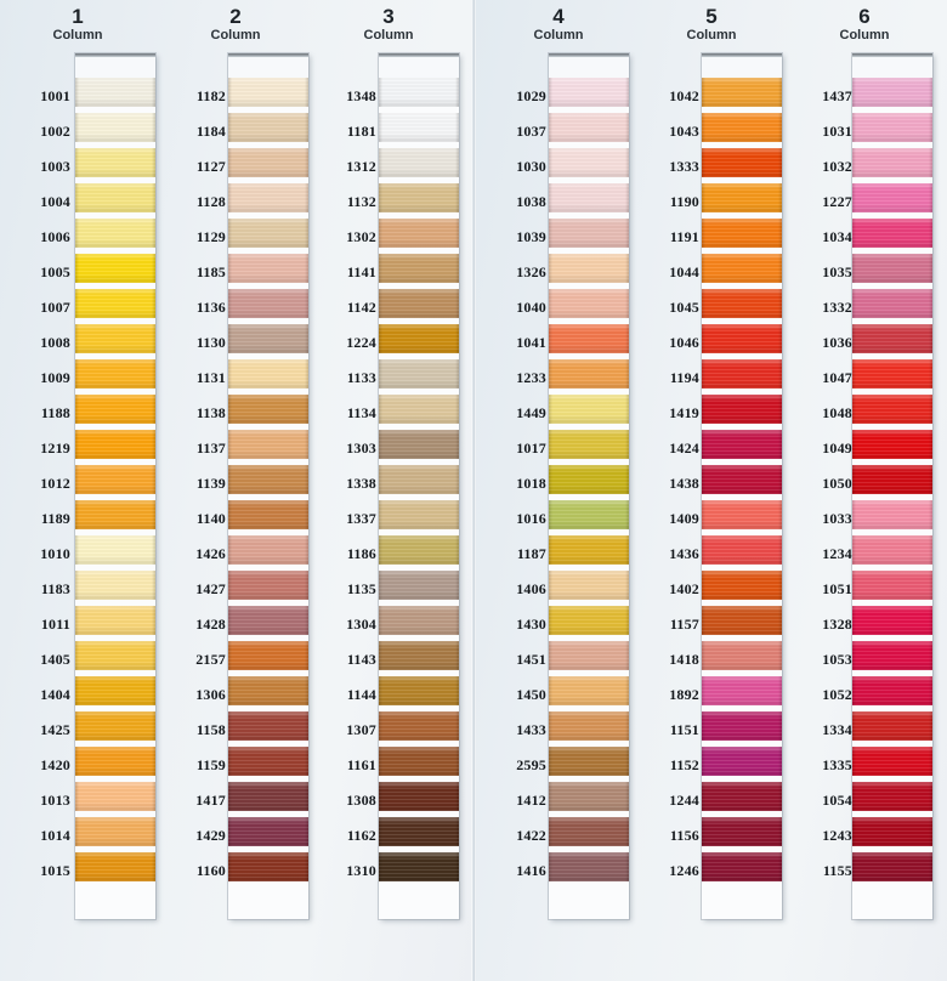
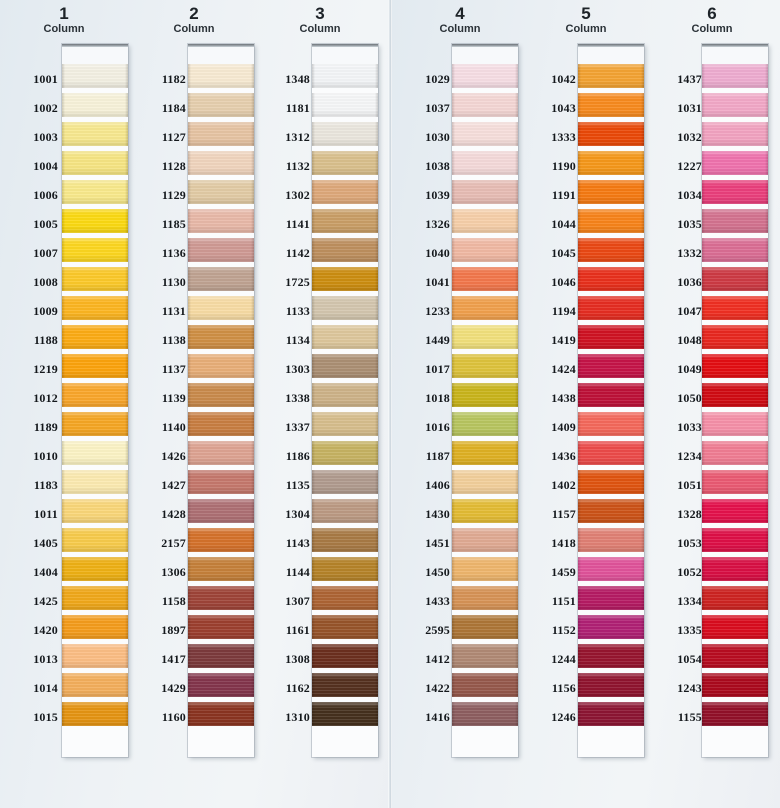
  1
  Column
  1001
  1002
  1003
  1004
  1006
  1005
  1007
  1008
  1009
  1188
  1219
  1012
  1189
  1010
  1183
  1011
  1405
  1404
  1425
  1420
  1013
  1014
  1015
  2
  Column
  1182
  1184
  1127
  1128
  1129
  1185
  1136
  1130
  1131
  1138
  1137
  1139
  1140
  1426
  1427
  1428
  2157
  1306
  1158
- 1159
+ 1897
  1417
  1429
  1160
  3
  Column
  1348
  1181
  1312
  1132
  1302
  1141
  1142
- 1224
+ 1725
  1133
  1134
  1303
  1338
  1337
  1186
  1135
  1304
  1143
  1144
  1307
  1161
  1308
  1162
  1310
  4
  Column
  1029
  1037
  1030
  1038
  1039
  1326
  1040
  1041
  1233
  1449
  1017
  1018
  1016
  1187
  1406
  1430
  1451
  1450
  1433
  2595
  1412
  1422
  1416
  5
  Column
  1042
  1043
  1333
  1190
  1191
  1044
  1045
  1046
  1194
  1419
  1424
  1438
  1409
  1436
  1402
  1157
  1418
- 1892
+ 1459
  1151
  1152
  1244
  1156
  1246
  6
  Column
  1437
  1031
  1032
  1227
  1034
  1035
  1332
  1036
  1047
  1048
  1049
  1050
  1033
  1234
  1051
  1328
  1053
  1052
  1334
  1335
  1054
  1243
  1155
